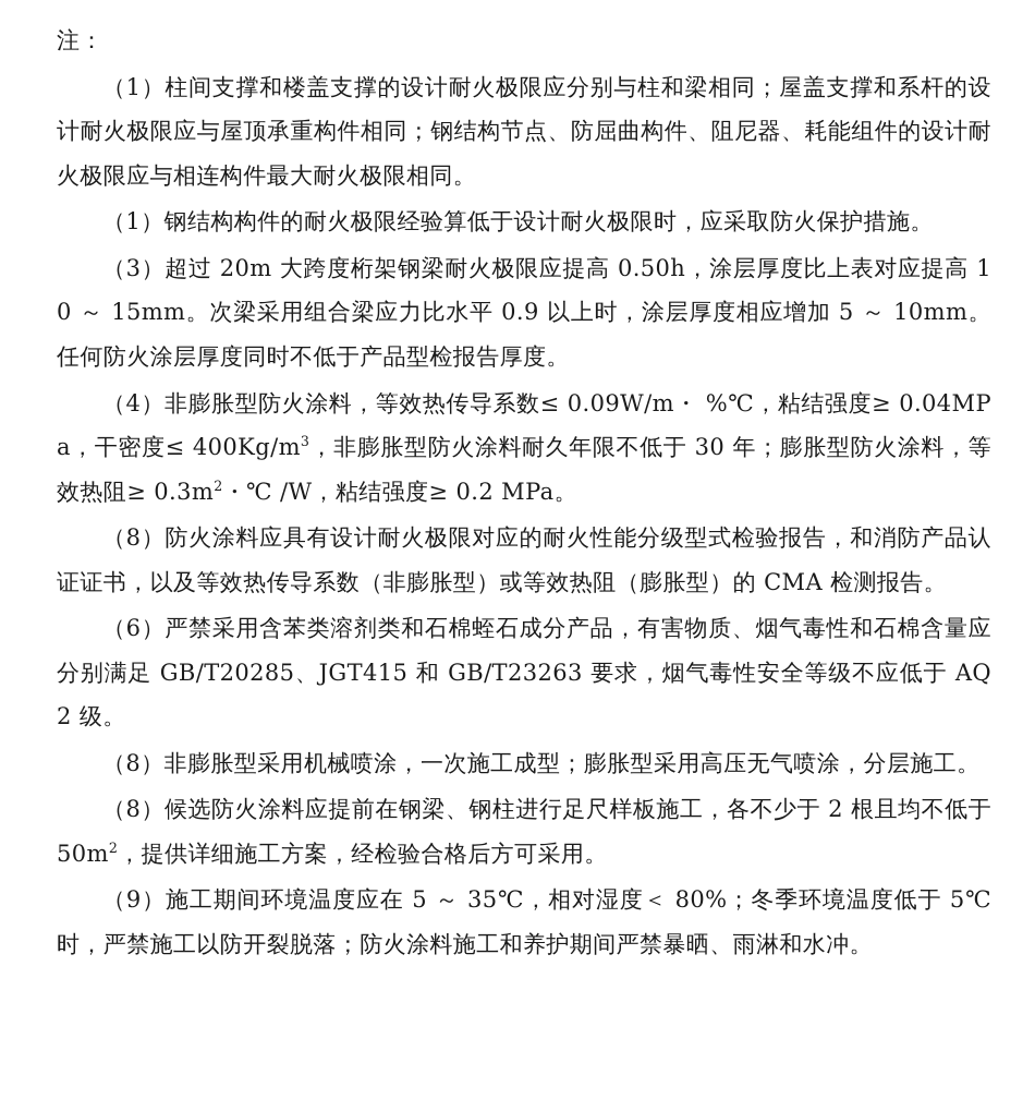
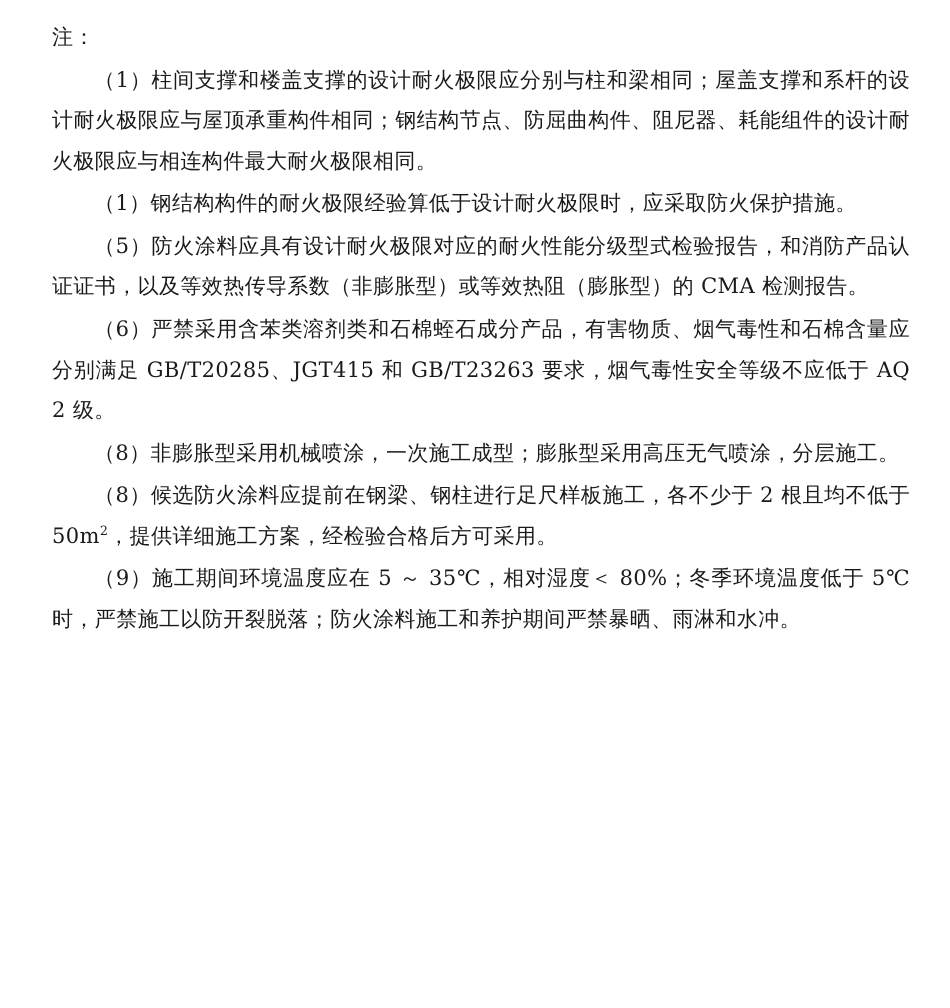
  注：
  （1）柱间支撑和楼盖支撑的设计耐火极限应分别与柱和梁相同；屋盖支撑和系杆的设计耐火极限应与屋顶承重构件相同；钢结构节点、防屈曲构件、阻尼器、耗能组件的设计耐火极限应与相连构件最大耐火极限相同。
  （1）钢结构构件的耐火极限经验算低于设计耐火极限时，应采取防火保护措施。
- （3）超过 20m 大跨度桁架钢梁耐火极限应提高 0.50h，涂层厚度比上表对应提高 10 ～ 15mm。次梁采用组合梁应力比水平 0.9 以上时，涂层厚度相应增加 5 ～ 10mm。任何防火涂层厚度同时不低于产品型检报告厚度。
- （4）非膨胀型防火涂料，等效热传导系数≤ 0.09W/m・ %℃，粘结强度≥ 0.04MPa，干密度≤ 400Kg/m3，非膨胀型防火涂料耐久年限不低于 30 年；膨胀型防火涂料，等效热阻≥ 0.3m2・℃ /W，粘结强度≥ 0.2 MPa。
- （8）防火涂料应具有设计耐火极限对应的耐火性能分级型式检验报告，和消防产品认证证书，以及等效热传导系数（非膨胀型）或等效热阻（膨胀型）的 CMA 检测报告。
+ （5）防火涂料应具有设计耐火极限对应的耐火性能分级型式检验报告，和消防产品认证证书，以及等效热传导系数（非膨胀型）或等效热阻（膨胀型）的 CMA 检测报告。
  （6）严禁采用含苯类溶剂类和石棉蛭石成分产品，有害物质、烟气毒性和石棉含量应分别满足 GB/T20285、JGT415 和 GB/T23263 要求，烟气毒性安全等级不应低于 AQ2 级。
  （8）非膨胀型采用机械喷涂，一次施工成型；膨胀型采用高压无气喷涂，分层施工。
  （8）候选防火涂料应提前在钢梁、钢柱进行足尺样板施工，各不少于 2 根且均不低于 50m2，提供详细施工方案，经检验合格后方可采用。
  （9）施工期间环境温度应在 5 ～ 35℃，相对湿度＜ 80%；冬季环境温度低于 5℃时，严禁施工以防开裂脱落；防火涂料施工和养护期间严禁暴晒、雨淋和水冲。
